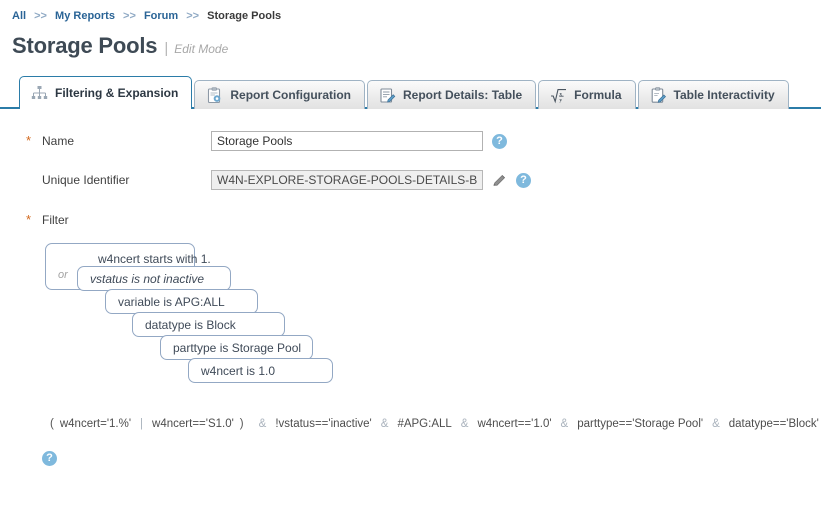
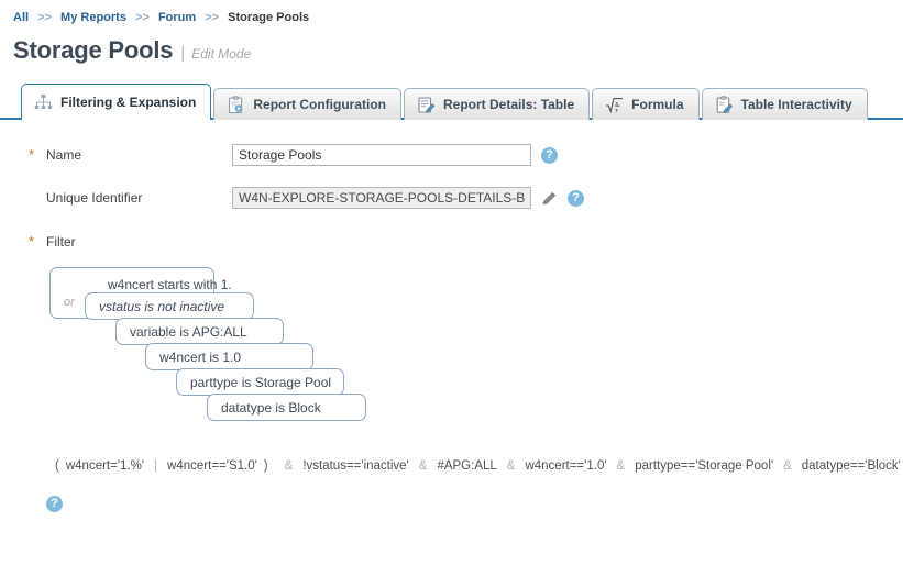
  All >> My Reports >> Forum >> Storage Pools
  Storage Pools
  |
  Edit Mode
  Filtering & Expansion
  Report Configuration
  Report Details: Table
  Formula
  Table Interactivity
  *
  Name
  Storage Pools
  ?
  Unique Identifier
  W4N-EXPLORE-STORAGE-POOLS-DETAILS-B
  ?
  *
  Filter
  w4ncert starts with 1.
  or
  vstatus is not inactive
  variable is APG:ALL
- datatype is Block
+ w4ncert is 1.0
  parttype is Storage Pool
- w4ncert is 1.0
+ datatype is Block
  ( w4ncert='1.%' | w4ncert=='S1.0' ) & !vstatus=='inactive' & #APG:ALL & w4ncert=='1.0' & parttype=='Storage Pool' & datatype=='Block'
  ?
